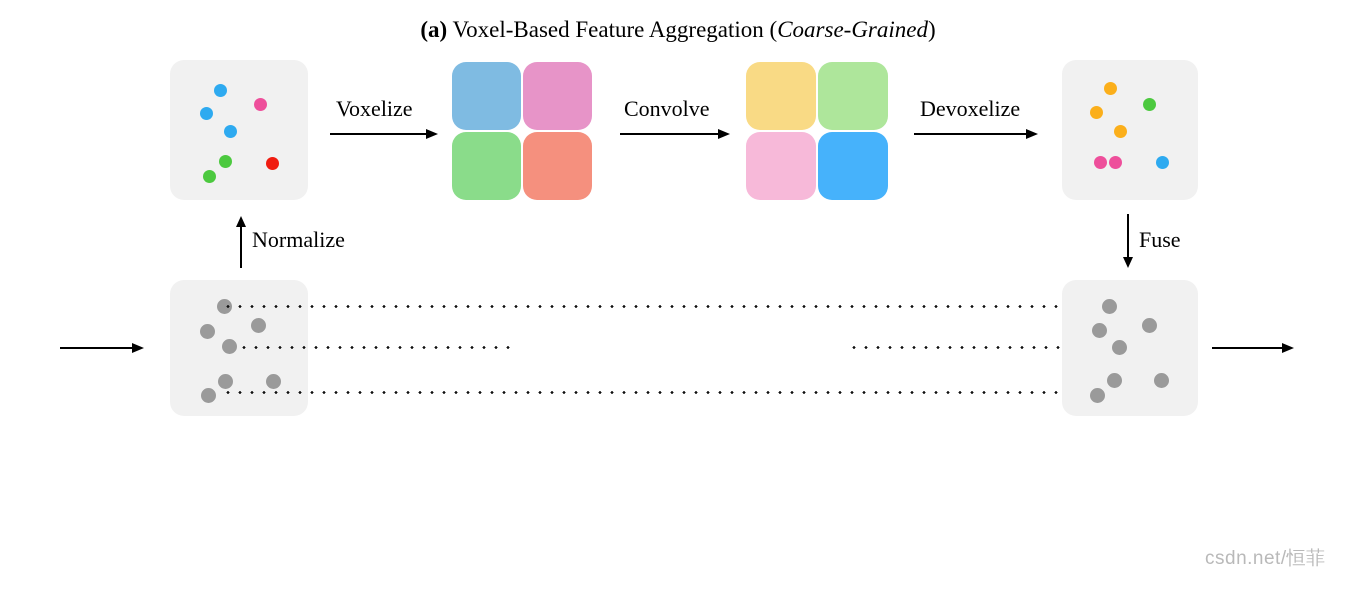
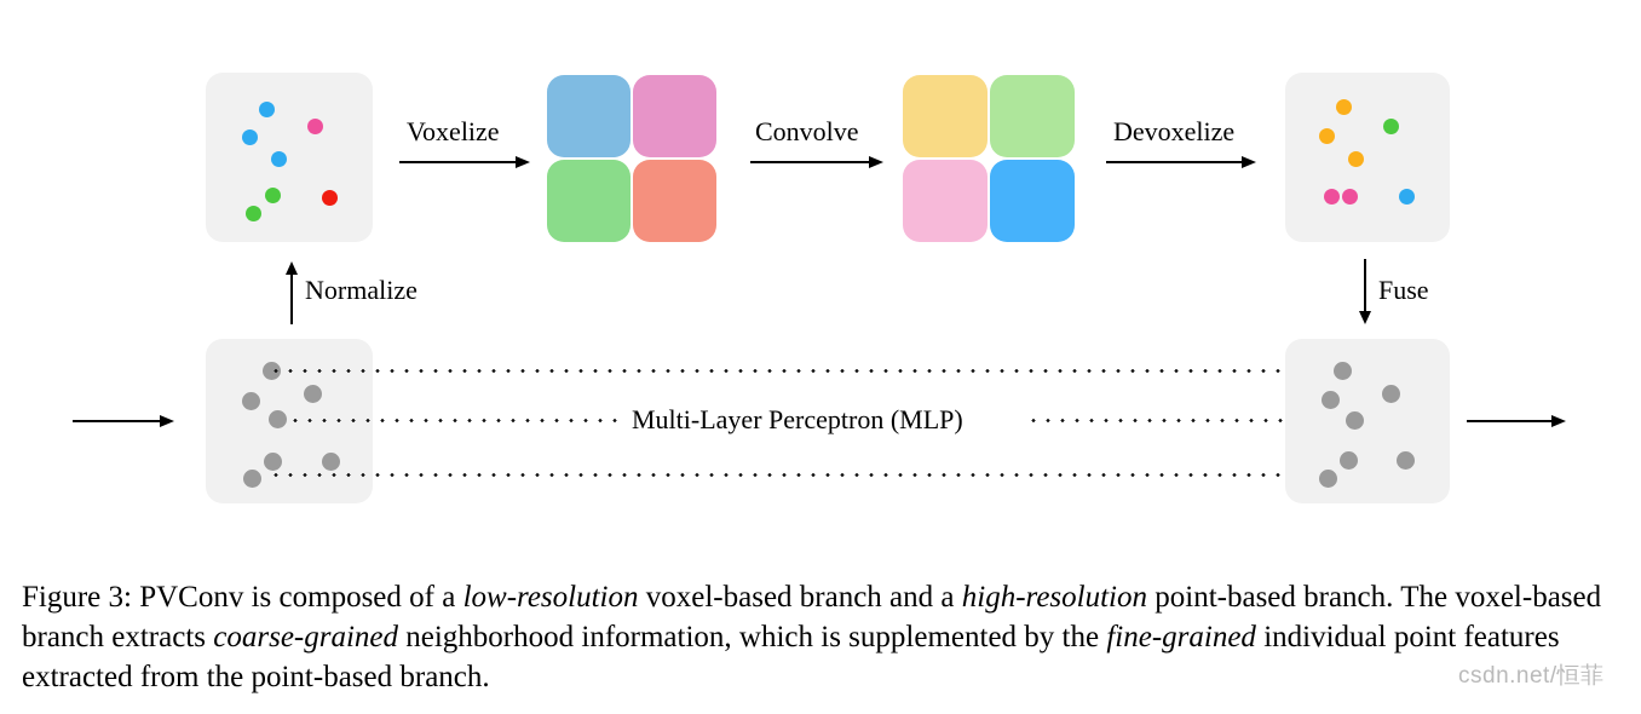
- (a) Voxel-Based Feature Aggregation (Coarse-Grained)
  Voxelize
  Convolve
  Devoxelize
  Normalize
  Fuse
+ Multi-Layer Perceptron (MLP)
+ Figure 3: PVConv is composed of a low-resolution voxel-based branch and a high-resolution point-based branch. The voxel-based branch extracts coarse-grained neighborhood information, which is supplemented by the fine-grained individual point features extracted from the point-based branch.
  csdn.net/恒菲
